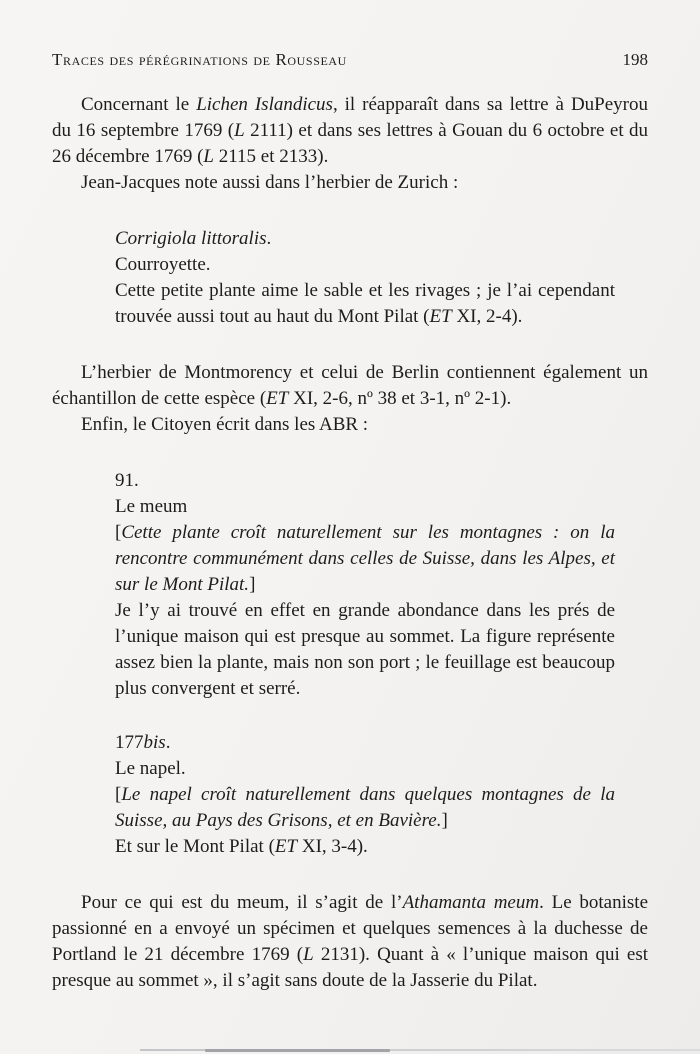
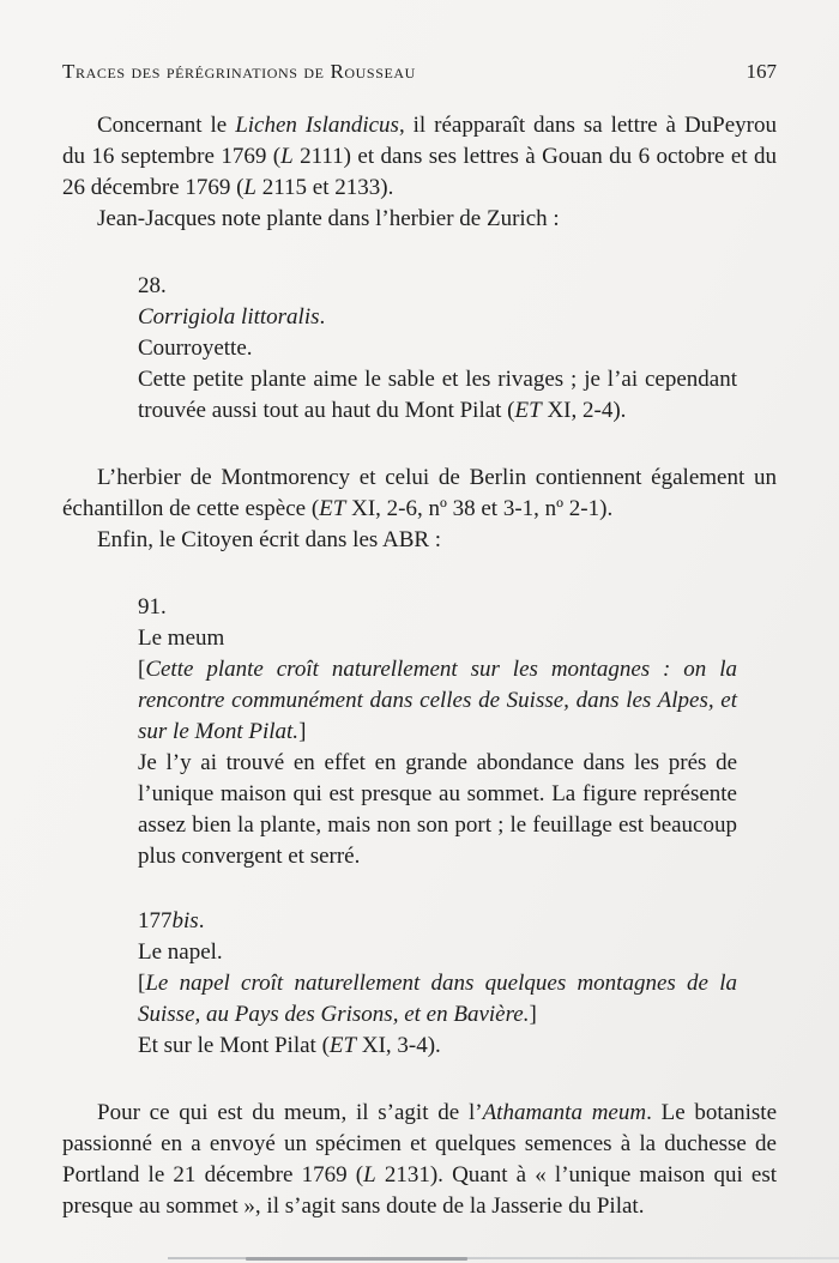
  Traces des pérégrinations de Rousseau
- 198
+ 167
  Concernant le Lichen Islandicus, il réapparaît dans sa lettre à DuPeyrou du 16 septembre 1769 (L 2111) et dans ses lettres à Gouan du 6 octobre et du 26 décembre 1769 (L 2115 et 2133).
- Jean-Jacques note aussi dans l’herbier de Zurich :
+ Jean-Jacques note plante dans l’herbier de Zurich :
+ 28.
  Corrigiola littoralis.
  Courroyette.
  Cette petite plante aime le sable et les rivages ; je l’ai cependant trouvée aussi tout au haut du Mont Pilat (ET XI, 2-4).
  L’herbier de Montmorency et celui de Berlin contiennent égale­ment un échantillon de cette espèce (ET XI, 2-6, nº 38 et 3-1, nº 2-1).
  Enfin, le Citoyen écrit dans les ABR :
  91.
  Le meum
  [Cette plante croît naturellement sur les montagnes : on la rencontre communément dans celles de Suisse, dans les Alpes, et sur le Mont Pilat.]
  Je l’y ai trouvé en effet en grande abondance dans les prés de l’unique maison qui est presque au sommet. La figure représente assez bien la plante, mais non son port ; le feuillage est beaucoup plus convergent et serré.
  177bis.
  Le napel.
  [Le napel croît naturellement dans quelques montagnes de la Suisse, au Pays des Grisons, et en Bavière.]
  Et sur le Mont Pilat (ET XI, 3-4).
  Pour ce qui est du meum, il s’agit de l’Athamanta meum. Le botaniste passionné en a envoyé un spécimen et quelques semences à la duchesse de Portland le 21 décembre 1769 (L 2131). Quant à « l’unique maison qui est presque au sommet », il s’agit sans doute de la Jasserie du Pilat.
